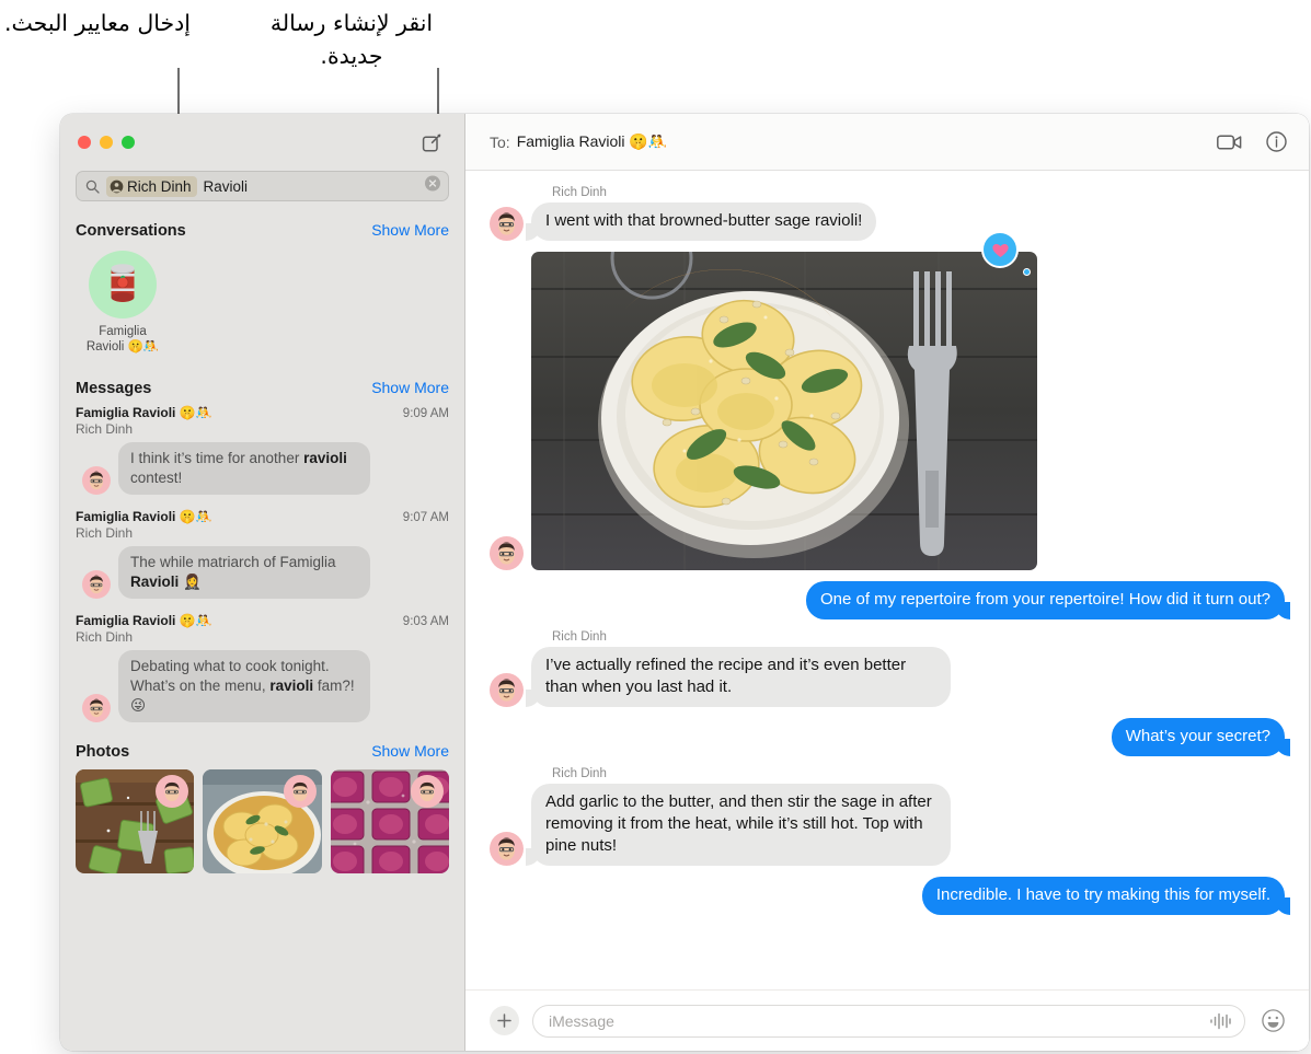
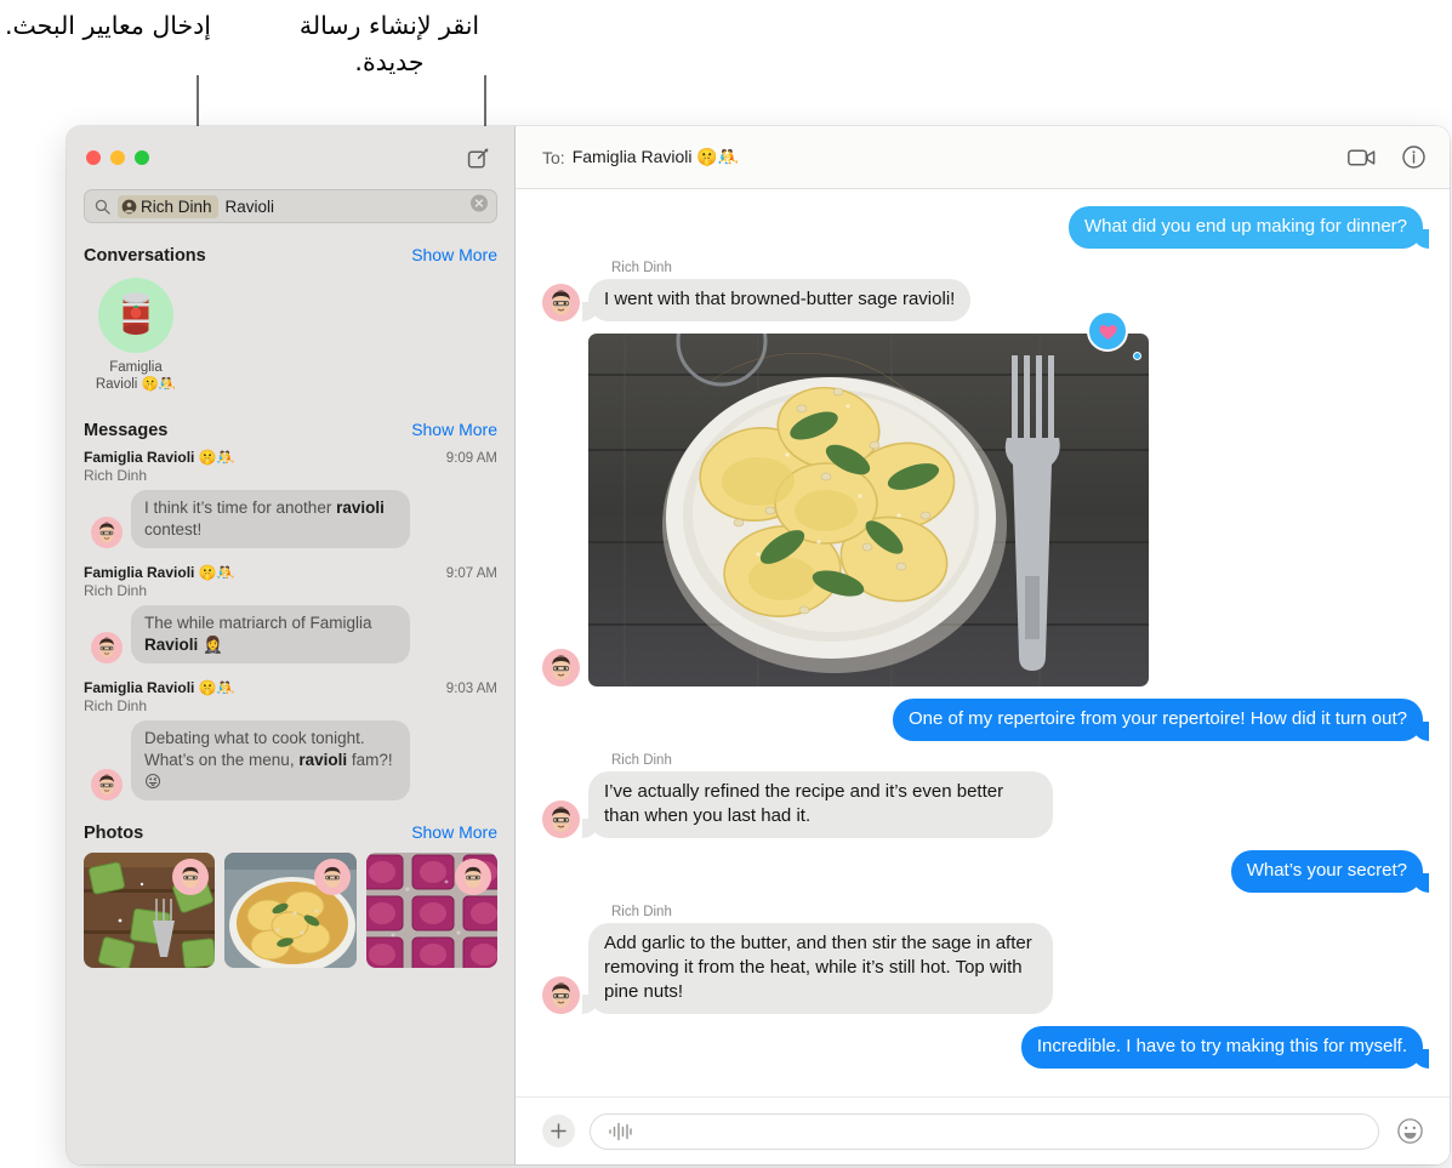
  إدخال معايير البحث.
  انقر لإنشاء رسالة جديدة.
  Rich Dinh
  Ravioli
  Conversations
  Show More
  Famiglia
  Ravioli 🤫🤼
  Messages
  Show More
  Famiglia Ravioli 🤫🤼
  Rich Dinh
  9:09 AM
  I think it’s time for another ravioli contest!
  Famiglia Ravioli 🤫🤼
  Rich Dinh
  9:07 AM
  The while matriarch of Famiglia Ravioli 🤵‍♀️
  Famiglia Ravioli 🤫🤼
  Rich Dinh
  9:03 AM
  Debating what to cook tonight. What’s on the menu, ravioli fam?! 😜
  Photos
  Show More
  To:
  Famiglia Ravioli 🤫🤼
+ What did you end up making for dinner?
  Rich Dinh
  I went with that browned-butter sage ravioli!
  One of my repertoire from your repertoire! How did it turn out?
  Rich Dinh
  I’ve actually refined the recipe and it’s even better than when you last had it.
  What’s your secret?
  Rich Dinh
  Add garlic to the butter, and then stir the sage in after removing it from the heat, while it’s still hot. Top with pine nuts!
  Incredible. I have to try making this for myself.
- iMessage
